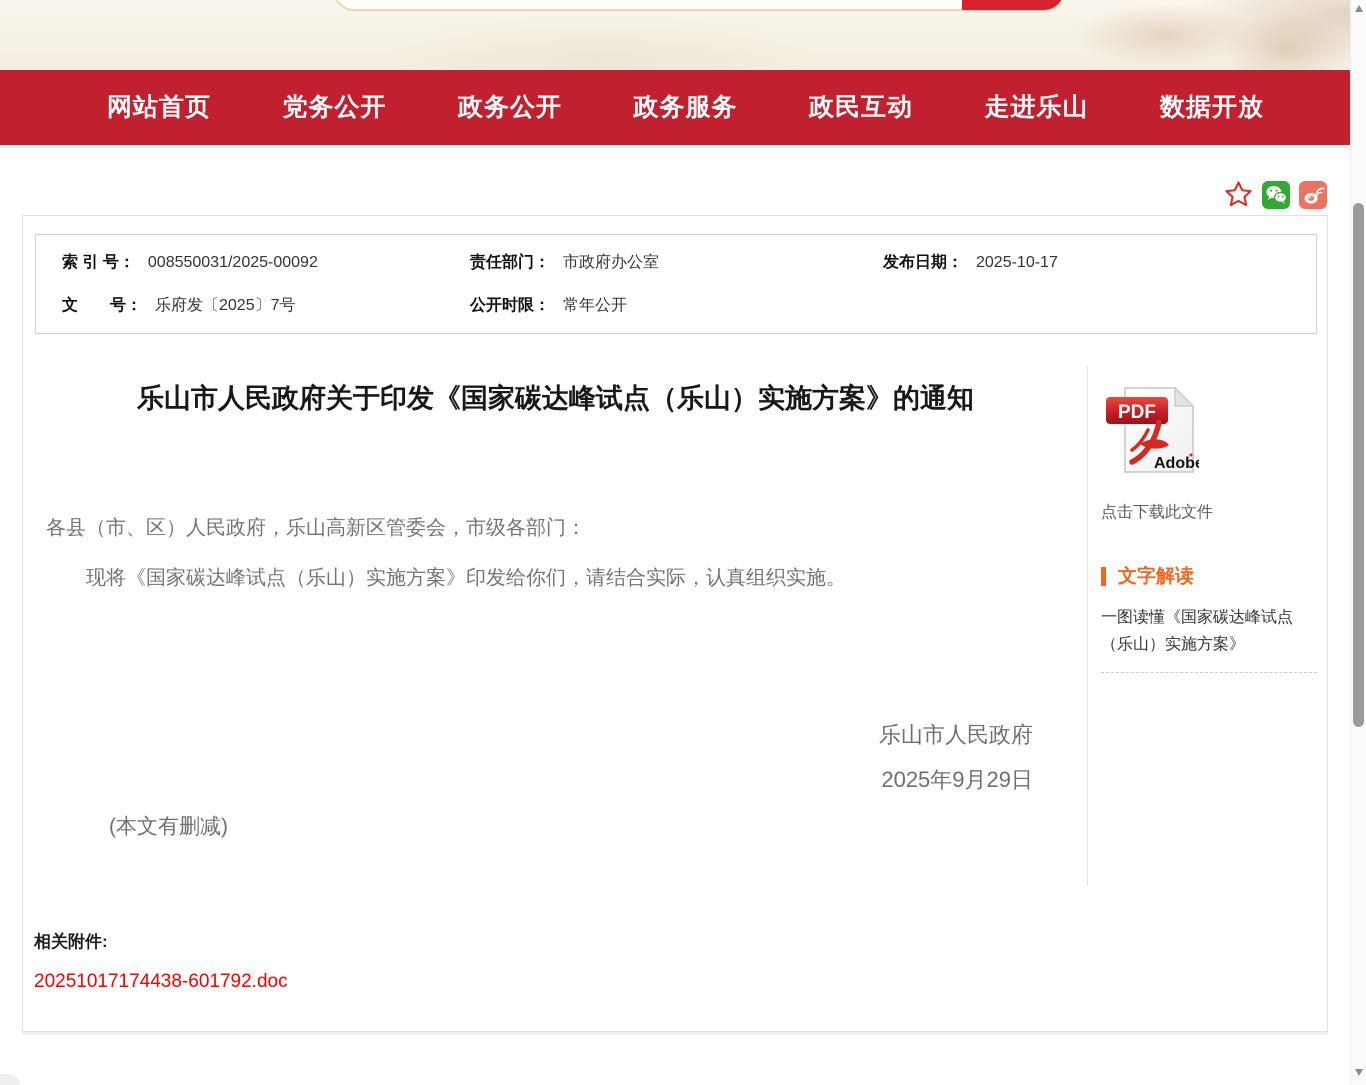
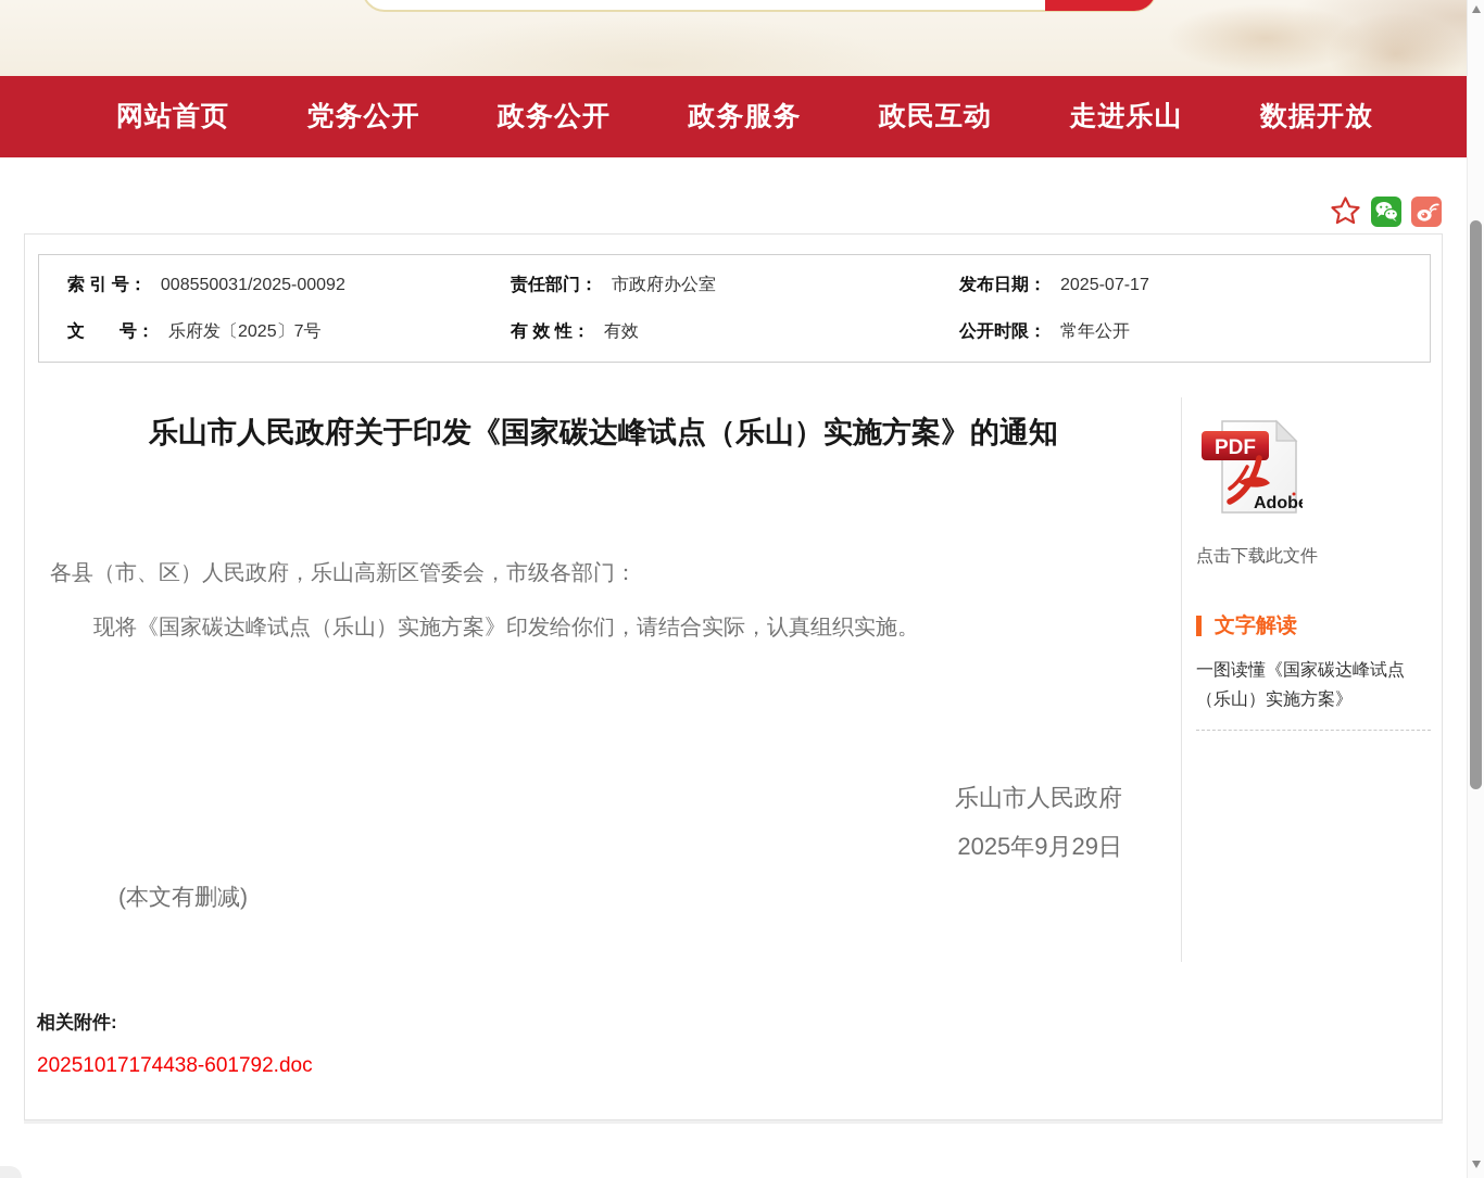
  网站首页
  党务公开
  政务公开
  政务服务
  政民互动
  走进乐山
  数据开放
  索 引 号： 008550031/2025-00092
  责任部门： 市政府办公室
- 发布日期： 2025-10-17
+ 发布日期： 2025-07-17
  文 号： 乐府发〔2025〕7号
+ 有 效 性： 有效
  公开时限： 常年公开
  乐山市人民政府关于印发《国家碳达峰试点（乐山）实施方案》的通知
  各县（市、区）人民政府，乐山高新区管委会，市级各部门：
  现将《国家碳达峰试点（乐山）实施方案》印发给你们，请结合实际，认真组织实施。
  乐山市人民政府
  2025年9月29日
  (本文有删减)
  PDF
  Adob
  点击下载此文件
  文字解读
  一图读懂《国家碳达峰试点
  （乐山）实施方案》
  相关附件:
  20251017174438-601792.doc
